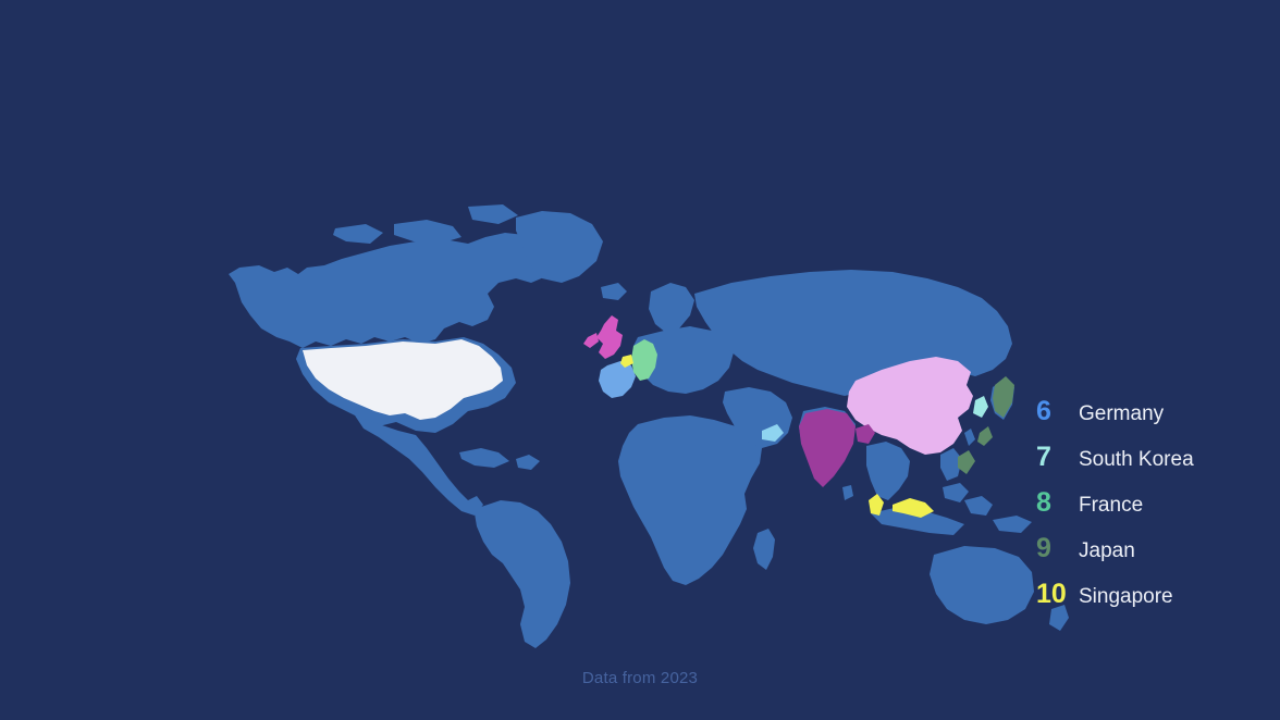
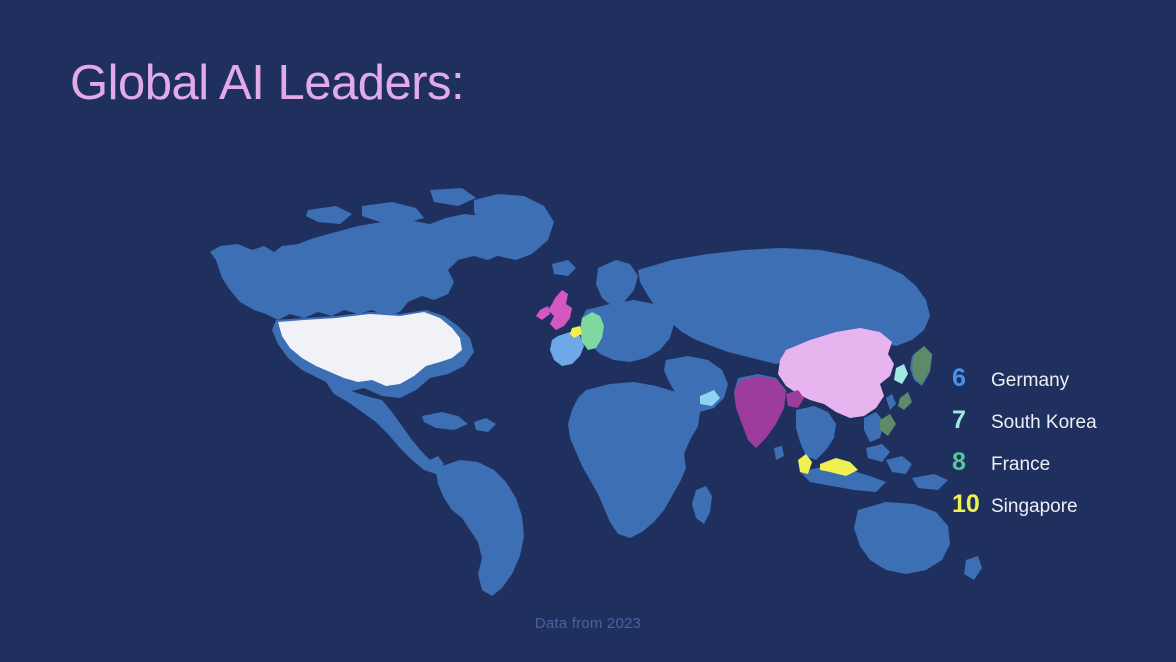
+ Global AI Leaders:
  6
  Germany
  7
  South Korea
  8
  France
- 9
- Japan
  10
  Singapore
  Data from 2023
